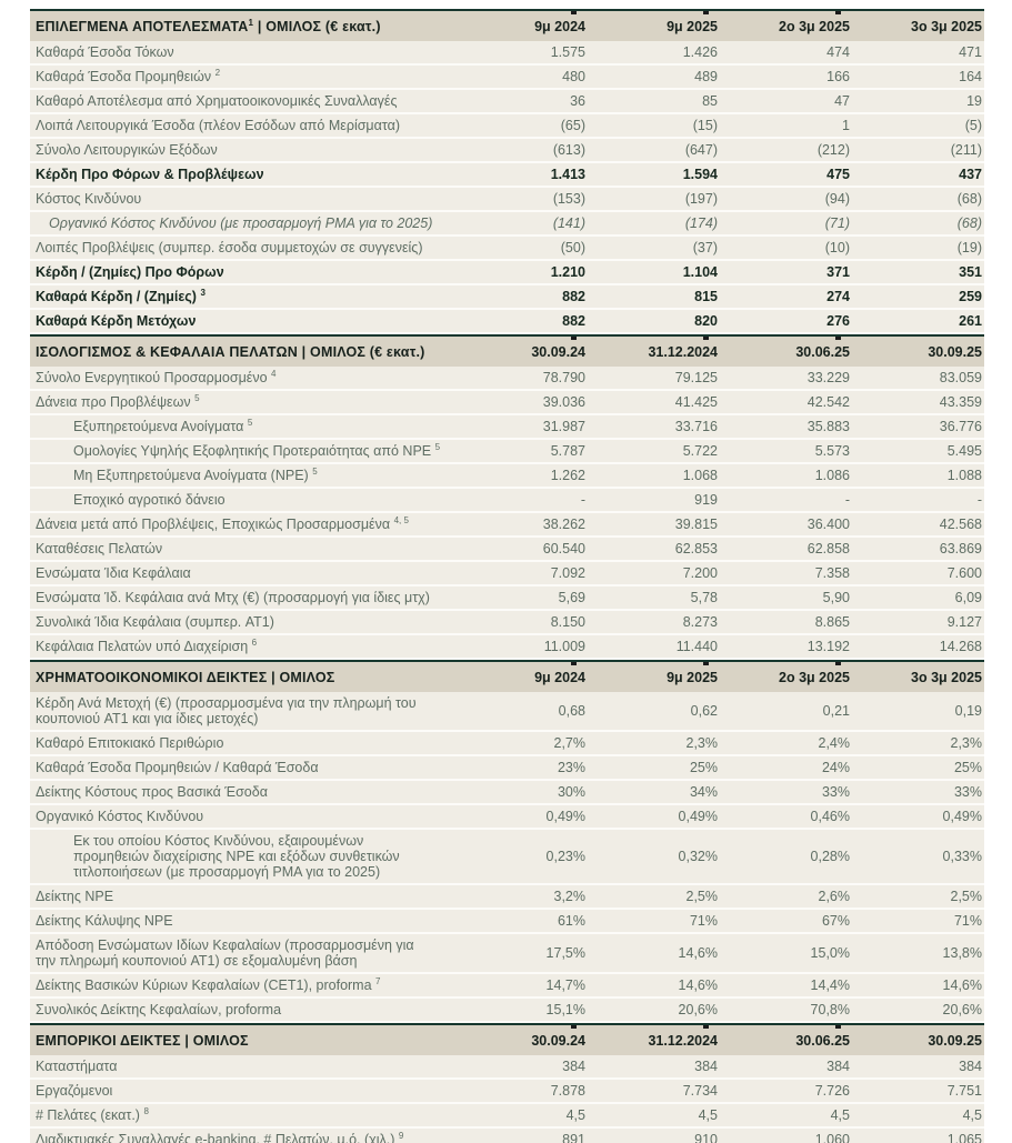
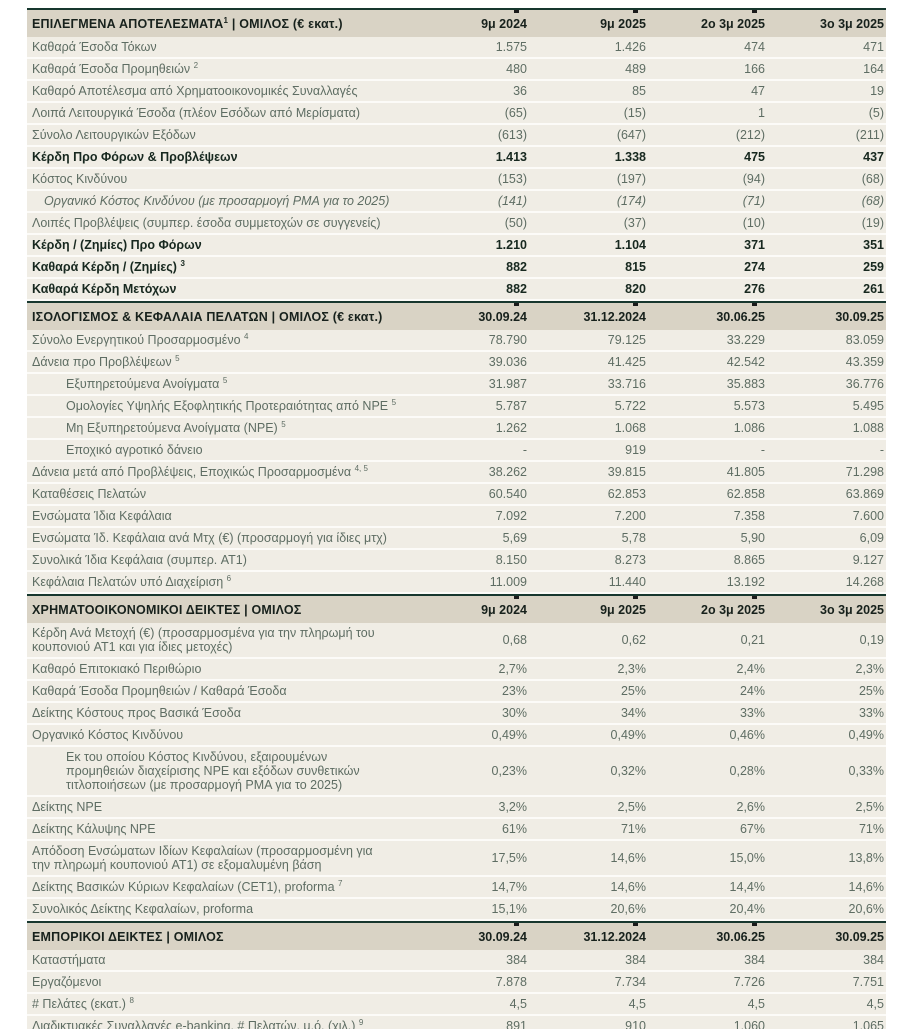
  ΕΠΙΛΕΓΜΕΝΑ ΑΠΟΤΕΛΕΣΜΑΤΑ1 | ΟΜΙΛΟΣ (€ εκατ.)
  9μ 2024
  9μ 2025
  2ο 3μ 2025
  3ο 3μ 2025
  Καθαρά Έσοδα Τόκων
  1.575
  1.426
  474
  471
  Καθαρά Έσοδα Προμηθειών 2
  480
  489
  166
  164
  Καθαρό Αποτέλεσμα από Χρηματοοικονομικές Συναλλαγές
  36
  85
  47
  19
  Λοιπά Λειτουργικά Έσοδα (πλέον Εσόδων από Μερίσματα)
  (65)
  (15)
  1
  (5)
  Σύνολο Λειτουργικών Εξόδων
  (613)
  (647)
  (212)
  (211)
  Κέρδη Προ Φόρων & Προβλέψεων
  1.413
- 1.594
+ 1.338
  475
  437
  Κόστος Κινδύνου
  (153)
  (197)
  (94)
  (68)
  Οργανικό Κόστος Κινδύνου (με προσαρμογή PMA για το 2025)
  (141)
  (174)
  (71)
  (68)
  Λοιπές Προβλέψεις (συμπερ. έσοδα συμμετοχών σε συγγενείς)
  (50)
  (37)
  (10)
  (19)
  Κέρδη / (Ζημίες) Προ Φόρων
  1.210
  1.104
  371
  351
  Καθαρά Κέρδη / (Ζημίες) 3
  882
  815
  274
  259
  Καθαρά Κέρδη Μετόχων
  882
  820
  276
  261
  ΙΣΟΛΟΓΙΣΜΟΣ & ΚΕΦΑΛΑΙΑ ΠΕΛΑΤΩΝ | ΟΜΙΛΟΣ (€ εκατ.)
  30.09.24
  31.12.2024
  30.06.25
  30.09.25
  Σύνολο Ενεργητικού Προσαρμοσμένο 4
  78.790
  79.125
  33.229
  83.059
  Δάνεια προ Προβλέψεων 5
  39.036
  41.425
  42.542
  43.359
  Εξυπηρετούμενα Ανοίγματα 5
  31.987
  33.716
  35.883
  36.776
  Ομολογίες Υψηλής Εξοφλητικής Προτεραιότητας από NPE 5
  5.787
  5.722
  5.573
  5.495
  Μη Εξυπηρετούμενα Ανοίγματα (NPE) 5
  1.262
  1.068
  1.086
  1.088
  Εποχικό αγροτικό δάνειο
  -
  919
  -
  -
  Δάνεια μετά από Προβλέψεις, Εποχικώς Προσαρμοσμένα 4, 5
  38.262
  39.815
- 36.400
+ 41.805
- 42.568
+ 71.298
  Καταθέσεις Πελατών
  60.540
  62.853
  62.858
  63.869
  Ενσώματα Ίδια Κεφάλαια
  7.092
  7.200
  7.358
  7.600
  Ενσώματα Ίδ. Κεφάλαια ανά Μτχ (€) (προσαρμογή για ίδιες μτχ)
  5,69
  5,78
  5,90
  6,09
  Συνολικά Ίδια Κεφάλαια (συμπερ. AT1)
  8.150
  8.273
  8.865
  9.127
  Κεφάλαια Πελατών υπό Διαχείριση 6
  11.009
  11.440
  13.192
  14.268
  ΧΡΗΜΑΤΟΟΙΚΟΝΟΜΙΚΟΙ ΔΕΙΚΤΕΣ | ΟΜΙΛΟΣ
  9μ 2024
  9μ 2025
  2ο 3μ 2025
  3ο 3μ 2025
  Κέρδη Ανά Μετοχή (€) (προσαρμοσμένα για την πληρωμή του
  κουπονιού AT1 και για ίδιες μετοχές)
  0,68
  0,62
  0,21
  0,19
  Καθαρό Επιτοκιακό Περιθώριο
  2,7%
  2,3%
  2,4%
  2,3%
  Καθαρά Έσοδα Προμηθειών / Καθαρά Έσοδα
  23%
  25%
  24%
  25%
  Δείκτης Κόστους προς Βασικά Έσοδα
  30%
  34%
  33%
  33%
  Οργανικό Κόστος Κινδύνου
  0,49%
  0,49%
  0,46%
  0,49%
  Εκ του οποίου Κόστος Κινδύνου, εξαιρουμένων
  προμηθειών διαχείρισης NPE και εξόδων συνθετικών
  τιτλοποιήσεων (με προσαρμογή PMA για το 2025)
  0,23%
  0,32%
  0,28%
  0,33%
  Δείκτης NPE
  3,2%
  2,5%
  2,6%
  2,5%
  Δείκτης Κάλυψης NPE
  61%
  71%
  67%
  71%
  Απόδοση Ενσώματων Ιδίων Κεφαλαίων (προσαρμοσμένη για
  την πληρωμή κουπονιού AT1) σε εξομαλυμένη βάση
  17,5%
  14,6%
  15,0%
  13,8%
  Δείκτης Βασικών Κύριων Κεφαλαίων (CET1), proforma 7
  14,7%
  14,6%
  14,4%
  14,6%
  Συνολικός Δείκτης Κεφαλαίων, proforma
  15,1%
  20,6%
- 70,8%
+ 20,4%
  20,6%
  ΕΜΠΟΡΙΚΟΙ ΔΕΙΚΤΕΣ | ΟΜΙΛΟΣ
  30.09.24
  31.12.2024
  30.06.25
  30.09.25
  Καταστήματα
  384
  384
  384
  384
  Εργαζόμενοι
  7.878
  7.734
  7.726
  7.751
  # Πελάτες (εκατ.) 8
  4,5
  4,5
  4,5
  4,5
  Διαδικτυακές Συναλλαγές e-banking, # Πελατών, μ.ό. (χιλ.) 9
  891
  910
  1.060
  1.065
